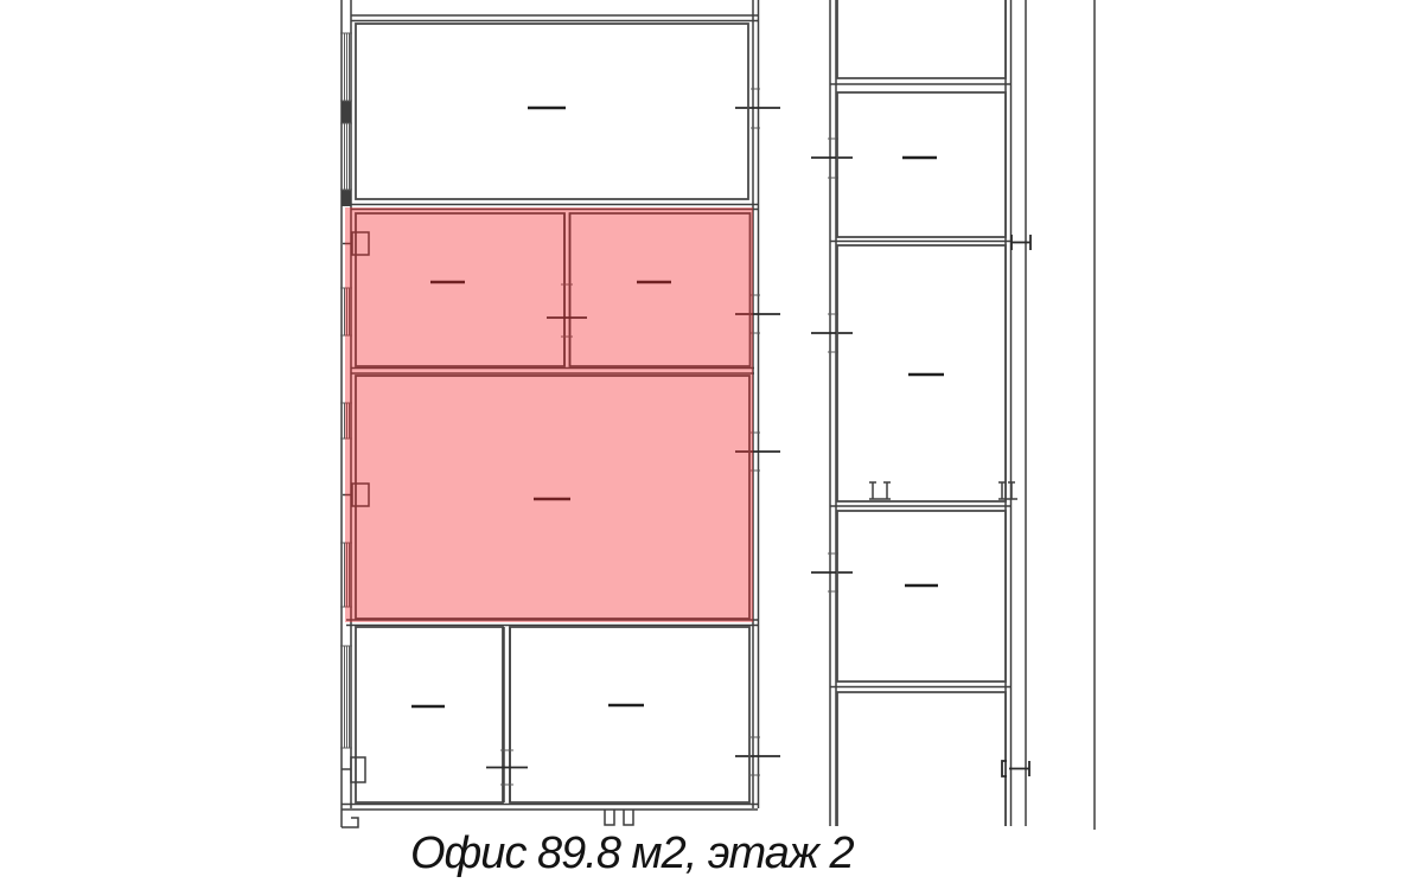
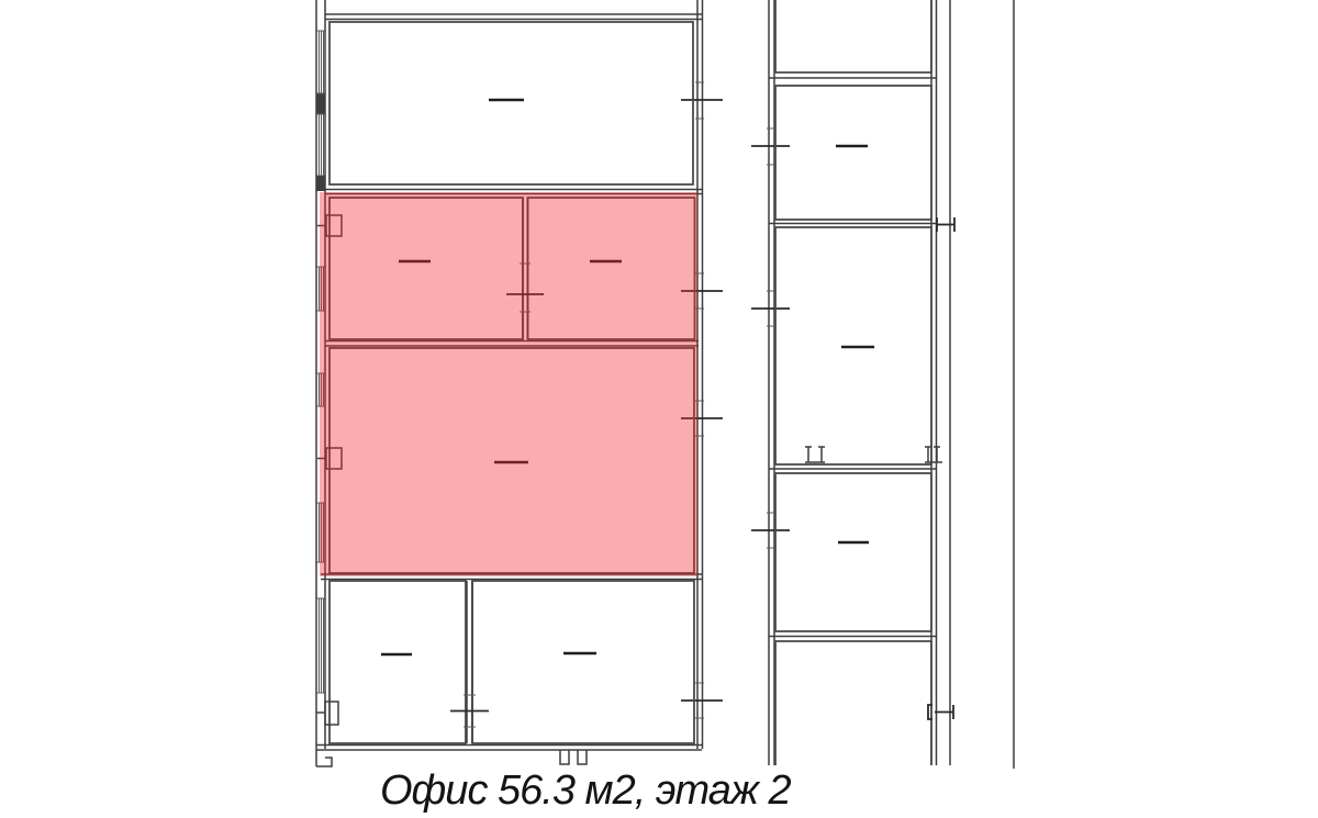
- Офис 89.8 м2, этаж 2
+ Офис 56.3 м2, этаж 2
